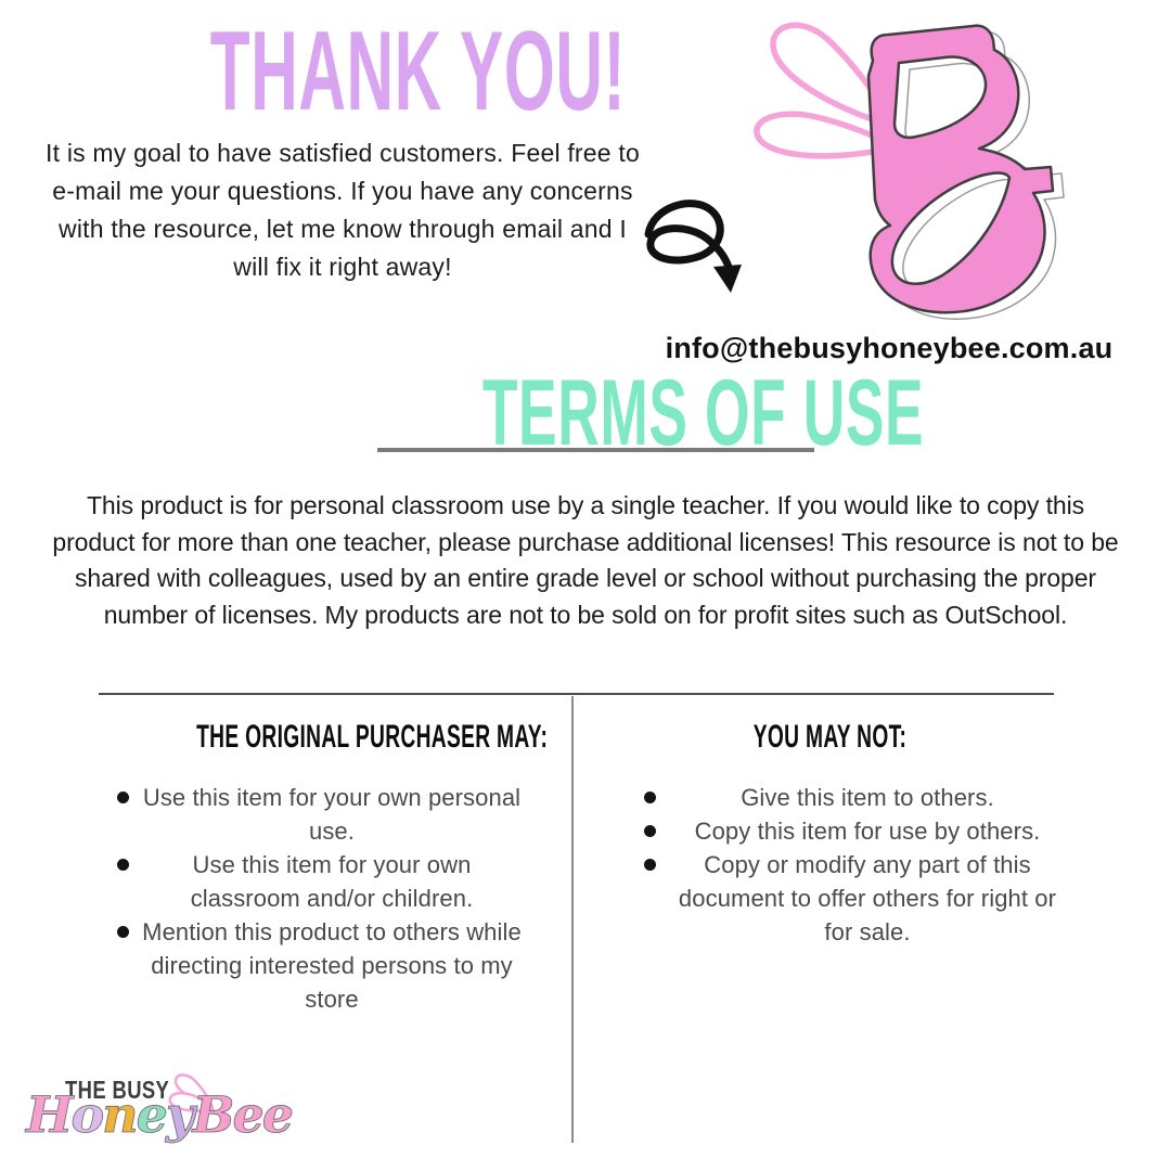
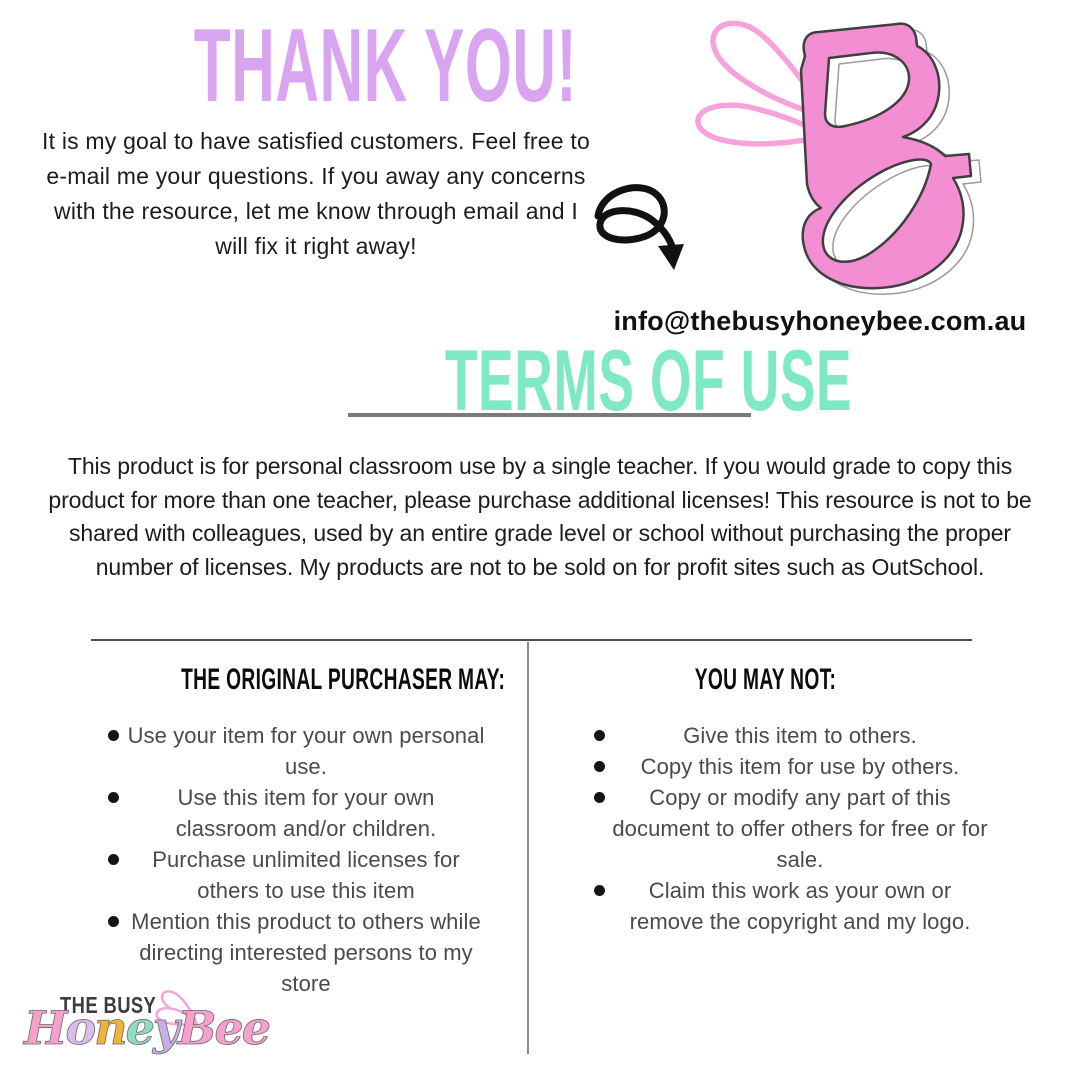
  THANK YOU!
- It is my goal to have satisfied customers. Feel free to e-mail me your questions. If you have any concerns with the resource, let me know through email and I will fix it right away!
+ It is my goal to have satisfied customers. Feel free to e-mail me your questions. If you away any concerns with the resource, let me know through email and I will fix it right away!
  info@thebusyhoneybee.com.au
  TERMS OF USE
- This product is for personal classroom use by a single teacher. If you would like to copy this product for more than one teacher, please purchase additional licenses! This resource is not to be shared with colleagues, used by an entire grade level or school without purchasing the proper number of licenses. My products are not to be sold on for profit sites such as OutSchool.
+ This product is for personal classroom use by a single teacher. If you would grade to copy this product for more than one teacher, please purchase additional licenses! This resource is not to be shared with colleagues, used by an entire grade level or school without purchasing the proper number of licenses. My products are not to be sold on for profit sites such as OutSchool.
  THE ORIGINAL PURCHASER MAY:
- Use this item for your own personal use.
+ Use your item for your own personal use.
  Use this item for your own classroom and/or children.
+ Purchase unlimited licenses for others to use this item
  Mention this product to others while directing interested persons to my store
  YOU MAY NOT:
  Give this item to others.
  Copy this item for use by others.
- Copy or modify any part of this document to offer others for right or for sale.
+ Copy or modify any part of this document to offer others for free or for sale.
+ Claim this work as your own or remove the copyright and my logo.
  THE BUSY
  HoneyBee
